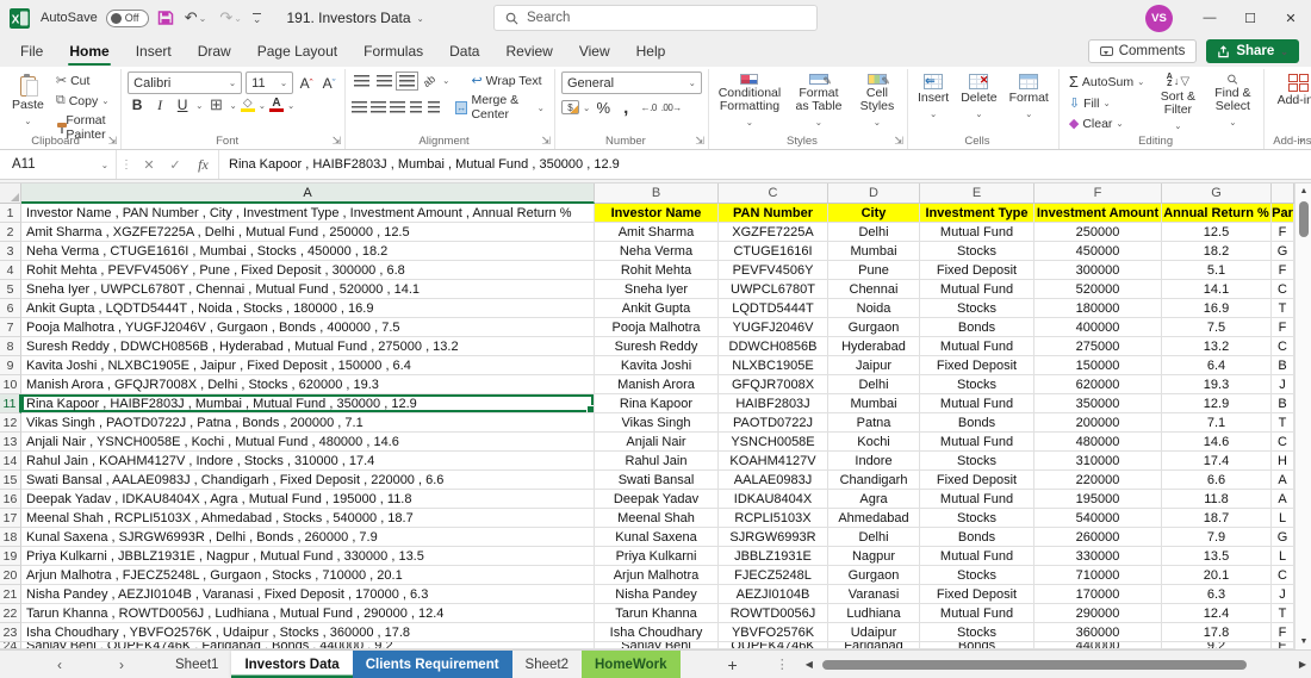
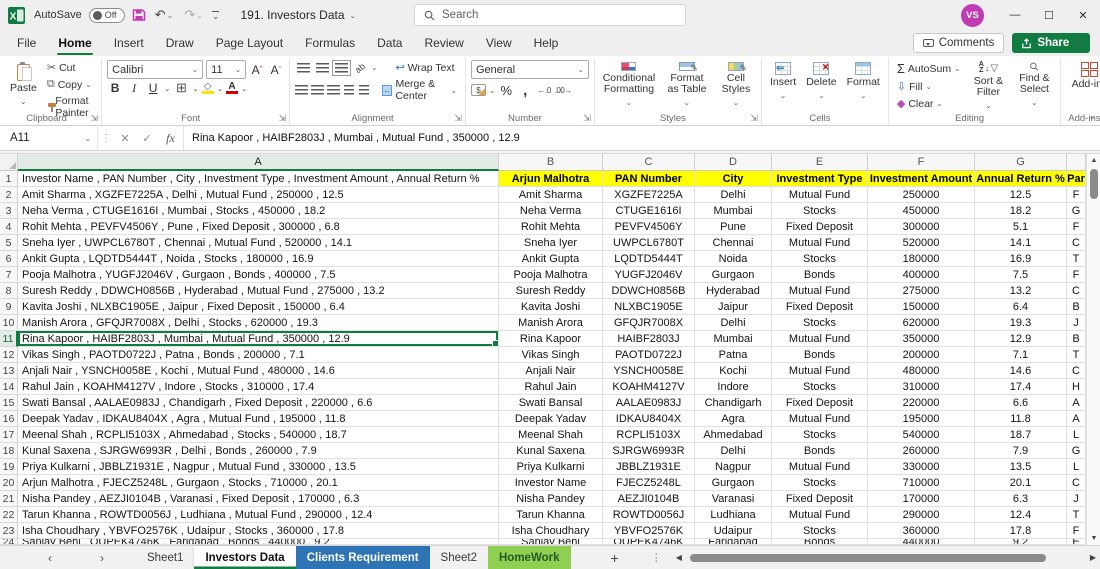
  X
  AutoSave
  Off
  ↶
  ⌄
  ↷
  ⌄
  ⌄
  191. Investors Data
  ⌄
  Search
  VS
  —
  ☐
  ✕
  File
  Home
  Insert
  Draw
  Page Layout
  Formulas
  Data
  Review
  View
  Help
  Comments
  Share
  ⌄
  Paste
  ⌄
  ✂
  Cut
  ⧉
  Copy
  ⌄
  Format Painter
  Clipboard
  ⇲
  Calibri
  ⌄
  11
  ⌄
  A
  A
  B
  I
  U
  ⌄
  ⊞
  ⌄
  ◇
  ⌄
  A
  ⌄
  Font
  ⇲
  ⌄
  ↩
  Wrap Text
  ↔
  Merge & Center
  ⌄
  Alignment
  ⇲
  General
  ⌄
  $
  ⌄
  %
  ,
  ←.0
  .00→
  Number
  ⇲
  Conditional Formatting
  ⌄
  Format as Table
  ⌄
  Cell Styles
  ⌄
  Styles
  ⇲
  Insert
  ⌄
  Delete
  ⌄
  Format
  ⌄
  Cells
  Σ
  AutoSum
  ⌄
  ⇩
  Fill
  ⌄
  ◆
  Clear
  ⌄
  ↓
  ▽
  Sort & Filter
  ⌄
  Find & Select
  ⌄
  Editing
  Add-in
  Add-ins
  ⌄
  A11
  ⌄
  ⋮
  ✕
  ✓
  fx
  Rina Kapoor , HAIBF2803J , Mumbai , Mutual Fund , 350000 , 12.9
  A
  B
  C
  D
  E
  F
  G
  1
  Investor Name , PAN Number , City , Investment Type , Investment Amount , Annual Return %
- Investor Name
+ Arjun Malhotra
  PAN Number
  City
  Investment Type
  Investment Amount
  Annual Return %
  Par
  2
  Amit Sharma , XGZFE7225A , Delhi , Mutual Fund , 250000 , 12.5
  Amit Sharma
  XGZFE7225A
  Delhi
  Mutual Fund
  250000
  12.5
  F
  3
  Neha Verma , CTUGE1616I , Mumbai , Stocks , 450000 , 18.2
  Neha Verma
  CTUGE1616I
  Mumbai
  Stocks
  450000
  18.2
  G
  4
  Rohit Mehta , PEVFV4506Y , Pune , Fixed Deposit , 300000 , 6.8
  Rohit Mehta
  PEVFV4506Y
  Pune
  Fixed Deposit
  300000
  5.1
  F
  5
  Sneha Iyer , UWPCL6780T , Chennai , Mutual Fund , 520000 , 14.1
  Sneha Iyer
  UWPCL6780T
  Chennai
  Mutual Fund
  520000
  14.1
  C
  6
  Ankit Gupta , LQDTD5444T , Noida , Stocks , 180000 , 16.9
  Ankit Gupta
  LQDTD5444T
  Noida
  Stocks
  180000
  16.9
  T
  7
  Pooja Malhotra , YUGFJ2046V , Gurgaon , Bonds , 400000 , 7.5
  Pooja Malhotra
  YUGFJ2046V
  Gurgaon
  Bonds
  400000
  7.5
  F
  8
  Suresh Reddy , DDWCH0856B , Hyderabad , Mutual Fund , 275000 , 13.2
  Suresh Reddy
  DDWCH0856B
  Hyderabad
  Mutual Fund
  275000
  13.2
  C
  9
  Kavita Joshi , NLXBC1905E , Jaipur , Fixed Deposit , 150000 , 6.4
  Kavita Joshi
  NLXBC1905E
  Jaipur
  Fixed Deposit
  150000
  6.4
  B
  10
  Manish Arora , GFQJR7008X , Delhi , Stocks , 620000 , 19.3
  Manish Arora
  GFQJR7008X
  Delhi
  Stocks
  620000
  19.3
  J
  11
  Rina Kapoor , HAIBF2803J , Mumbai , Mutual Fund , 350000 , 12.9
  Rina Kapoor
  HAIBF2803J
  Mumbai
  Mutual Fund
  350000
  12.9
  B
  12
  Vikas Singh , PAOTD0722J , Patna , Bonds , 200000 , 7.1
  Vikas Singh
  PAOTD0722J
  Patna
  Bonds
  200000
  7.1
  T
  13
  Anjali Nair , YSNCH0058E , Kochi , Mutual Fund , 480000 , 14.6
  Anjali Nair
  YSNCH0058E
  Kochi
  Mutual Fund
  480000
  14.6
  C
  14
  Rahul Jain , KOAHM4127V , Indore , Stocks , 310000 , 17.4
  Rahul Jain
  KOAHM4127V
  Indore
  Stocks
  310000
  17.4
  H
  15
  Swati Bansal , AALAE0983J , Chandigarh , Fixed Deposit , 220000 , 6.6
  Swati Bansal
  AALAE0983J
  Chandigarh
  Fixed Deposit
  220000
  6.6
  A
  16
  Deepak Yadav , IDKAU8404X , Agra , Mutual Fund , 195000 , 11.8
  Deepak Yadav
  IDKAU8404X
  Agra
  Mutual Fund
  195000
  11.8
  A
  17
  Meenal Shah , RCPLI5103X , Ahmedabad , Stocks , 540000 , 18.7
  Meenal Shah
  RCPLI5103X
  Ahmedabad
  Stocks
  540000
  18.7
  L
  18
  Kunal Saxena , SJRGW6993R , Delhi , Bonds , 260000 , 7.9
  Kunal Saxena
  SJRGW6993R
  Delhi
  Bonds
  260000
  7.9
  G
  19
  Priya Kulkarni , JBBLZ1931E , Nagpur , Mutual Fund , 330000 , 13.5
  Priya Kulkarni
  JBBLZ1931E
  Nagpur
  Mutual Fund
  330000
  13.5
  L
  20
  Arjun Malhotra , FJECZ5248L , Gurgaon , Stocks , 710000 , 20.1
- Arjun Malhotra
+ Investor Name
  FJECZ5248L
  Gurgaon
  Stocks
  710000
  20.1
  C
  21
  Nisha Pandey , AEZJI0104B , Varanasi , Fixed Deposit , 170000 , 6.3
  Nisha Pandey
  AEZJI0104B
  Varanasi
  Fixed Deposit
  170000
  6.3
  J
  22
  Tarun Khanna , ROWTD0056J , Ludhiana , Mutual Fund , 290000 , 12.4
  Tarun Khanna
  ROWTD0056J
  Ludhiana
  Mutual Fund
  290000
  12.4
  T
  23
  Isha Choudhary , YBVFO2576K , Udaipur , Stocks , 360000 , 17.8
  Isha Choudhary
  YBVFO2576K
  Udaipur
  Stocks
  360000
  17.8
  F
  24
  Sanjay Behl , QUPEK4746K , Faridabad , Bonds , 440000 , 9.2
  Sanjay Behl
  QUPEK4746K
  Faridabad
  Bonds
  440000
  9.2
  E
  ‹
  ›
  Sheet1
  Investors Data
  Clients Requirement
  Sheet2
  HomeWork
  +
  ⋮
  ◀
  ▶
